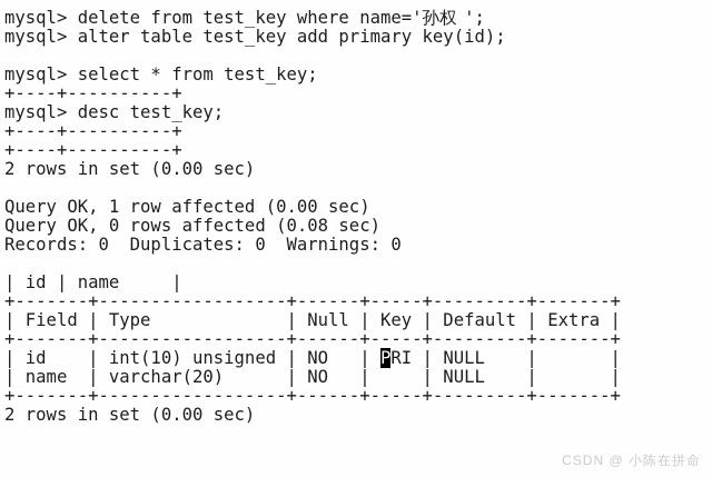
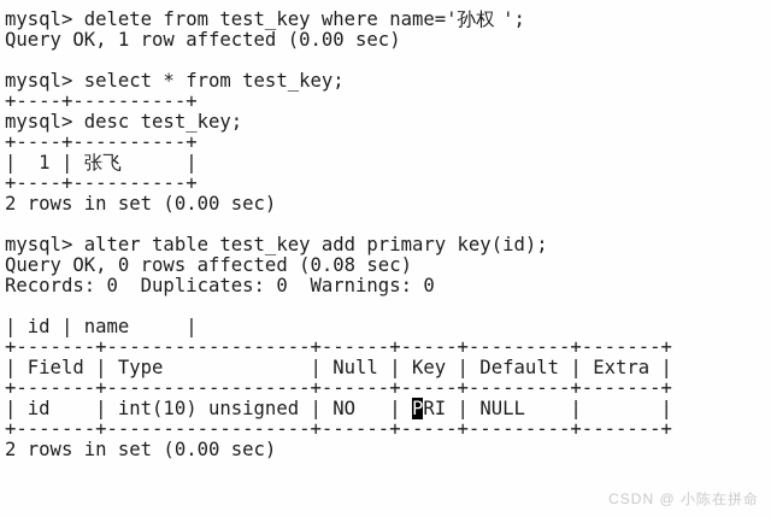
  mysql> delete from test_key where name='孙权 ';
- mysql> alter table test_key add primary key(id);
+ Query OK, 1 row affected (0.00 sec)
  mysql> select * from test_key;
  +----+----------+
  mysql> desc test_key;
  +----+----------+
+ | 1 | 张飞 |
  +----+----------+
  2 rows in set (0.00 sec)
- Query OK, 1 row affected (0.00 sec)
+ mysql> alter table test_key add primary key(id);
  Query OK, 0 rows affected (0.08 sec)
  Records: 0 Duplicates: 0 Warnings: 0
  | id | name |
  +-------+------------------+------+-----+---------+-------+
  | Field | Type | Null | Key | Default | Extra |
  +-------+------------------+------+-----+---------+-------+
  | id | int(10) unsigned | NO | PRI | NULL | |
- | name | varchar(20) | NO | | NULL | |
  +-------+------------------+------+-----+---------+-------+
  2 rows in set (0.00 sec)
  CSDN @ 小陈在拼命
